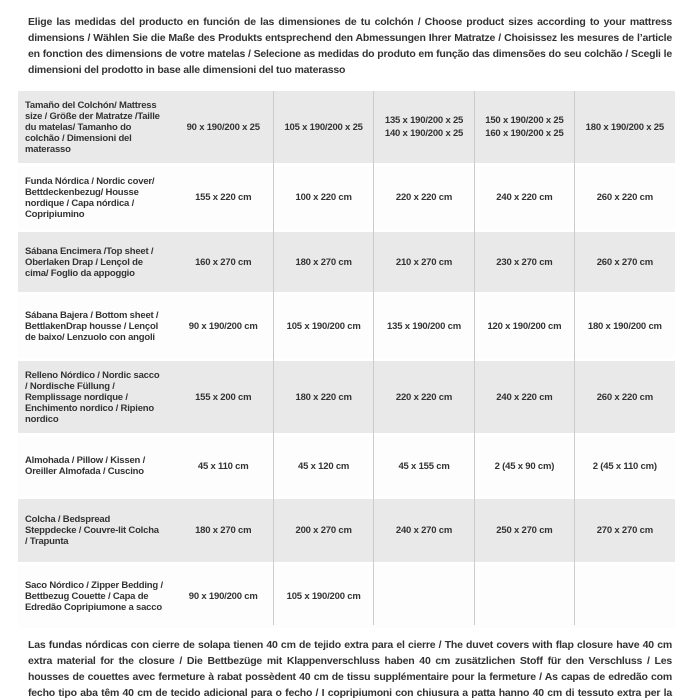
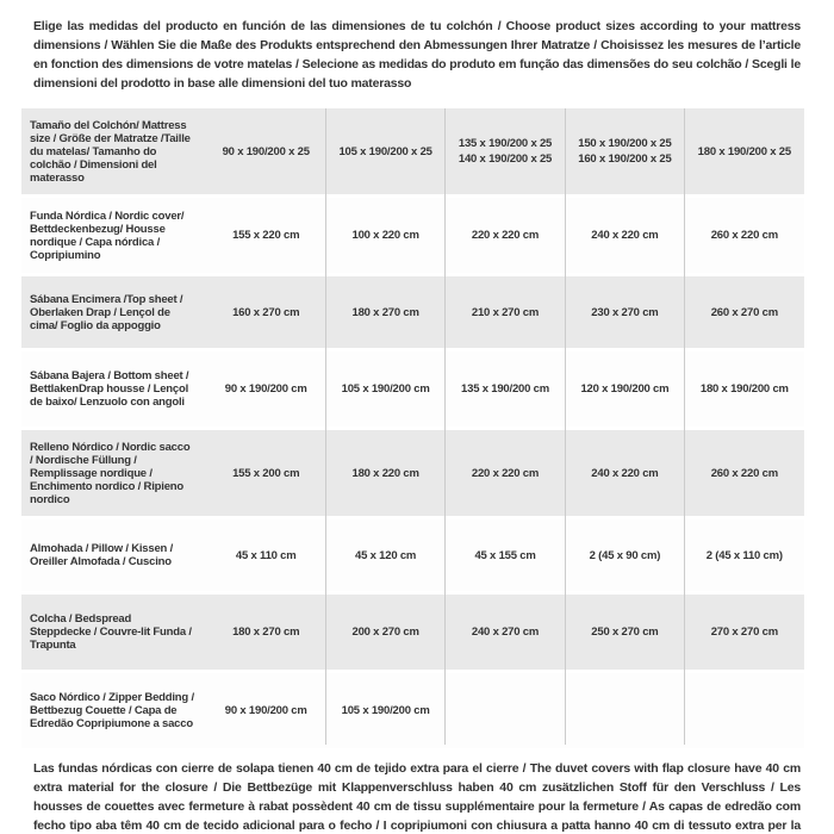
  Elige las medidas del producto en función de las dimensiones de tu colchón / Choose product sizes according to your mattress dimensions / Wählen Sie die Maße des Produkts entsprechend den Abmessungen Ihrer Matratze / Choisissez les mesures de l’article en fonction des dimensions de votre matelas / Selecione as medidas do produto em função das dimensões do seu colchão / Scegli le dimensioni del prodotto in base alle dimensioni del tuo materasso
  Tamaño del Colchón/ Mattress size / Größe der Matratze /Taille du matelas/ Tamanho do colchão / Dimensioni del materasso
  90 x 190/200 x 25
  105 x 190/200 x 25
  135 x 190/200 x 25
  140 x 190/200 x 25
  150 x 190/200 x 25
  160 x 190/200 x 25
  180 x 190/200 x 25
  Funda Nórdica / Nordic cover/ Bettdeckenbezug/ Housse nordique / Capa nórdica / Copripiumino
  155 x 220 cm
  100 x 220 cm
  220 x 220 cm
  240 x 220 cm
  260 x 220 cm
  Sábana Encimera /Top sheet / Oberlaken Drap / Lençol de cima/ Foglio da appoggio
  160 x 270 cm
  180 x 270 cm
  210 x 270 cm
  230 x 270 cm
  260 x 270 cm
  Sábana Bajera / Bottom sheet / BettlakenDrap housse / Lençol de baixo/ Lenzuolo con angoli
  90 x 190/200 cm
  105 x 190/200 cm
  135 x 190/200 cm
  120 x 190/200 cm
  180 x 190/200 cm
  Relleno Nórdico / Nordic sacco / Nordische Füllung / Remplissage nordique / Enchimento nordico / Ripieno nordico
  155 x 200 cm
  180 x 220 cm
  220 x 220 cm
  240 x 220 cm
  260 x 220 cm
  Almohada / Pillow / Kissen / Oreiller Almofada / Cuscino
  45 x 110 cm
  45 x 120 cm
  45 x 155 cm
  2 (45 x 90 cm)
  2 (45 x 110 cm)
- Colcha / Bedspread Steppdecke / Couvre-lit Colcha / Trapunta
+ Colcha / Bedspread Steppdecke / Couvre-lit Funda / Trapunta
  180 x 270 cm
  200 x 270 cm
  240 x 270 cm
  250 x 270 cm
  270 x 270 cm
  Saco Nórdico / Zipper Bedding / Bettbezug Couette / Capa de Edredão Copripiumone a sacco
  90 x 190/200 cm
  105 x 190/200 cm
  Las fundas nórdicas con cierre de solapa tienen 40 cm de tejido extra para el cierre / The duvet covers with flap closure have 40 cm extra material for the closure / Die Bettbezüge mit Klappenverschluss haben 40 cm zusätzlichen Stoff für den Verschluss / Les housses de couettes avec fermeture à rabat possèdent 40 cm de tissu supplémentaire pour la fermeture / As capas de edredão com fecho tipo aba têm 40 cm de tecido adicional para o fecho / I copripiumoni con chiusura a patta hanno 40 cm di tessuto extra per la
